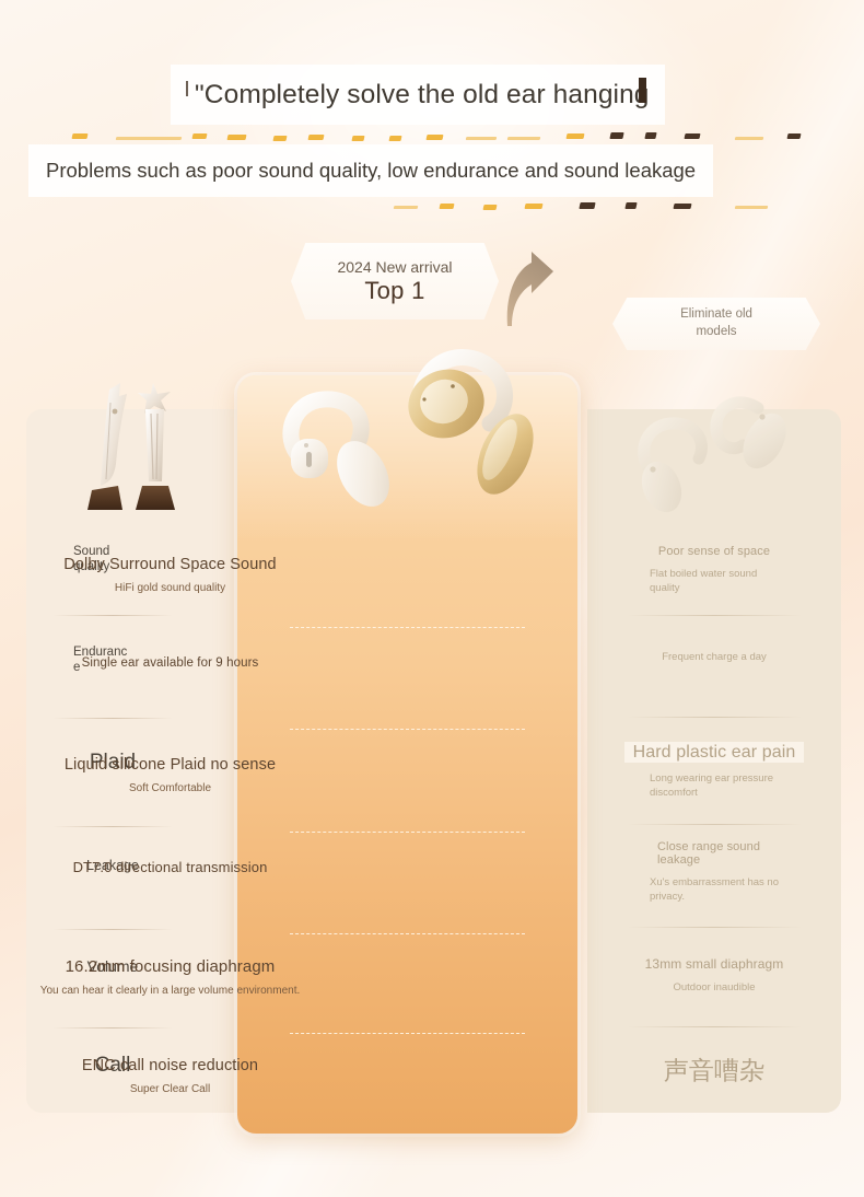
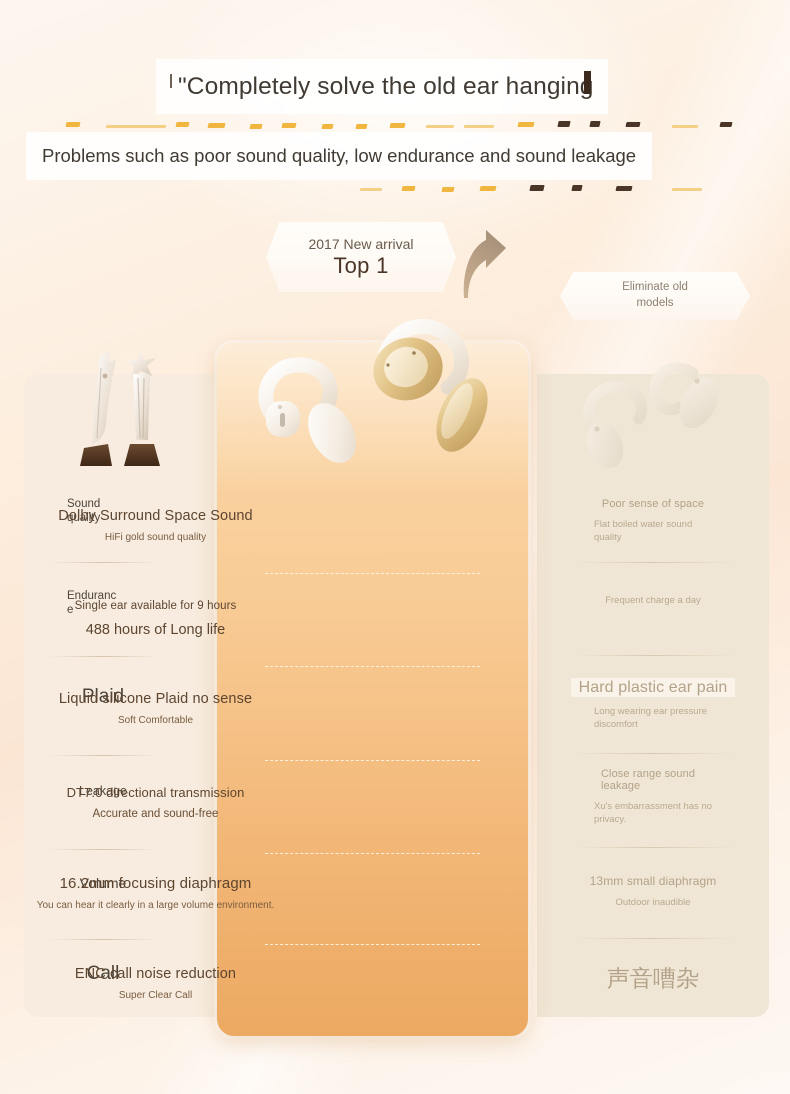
  "Completely solve the old ear hangin
  Problems such as poor sound quality, low endurance and sound leakage
- 2024 New arrival
+ 2017 New arrival
  Top 1
  Eliminate old models
  Sound
  quality
  Dolby Surround Space Sound
  HiFi gold sound quality
  Poor sense of space
  Flat boiled water sound quality
  Enduranc
  e
  Single ear available for 9 hours
+ 488 hours of Long life
  Frequent charge a day
  Plaid
  Liquid silicone Plaid no sense
  Soft Comfortable
  Hard plastic ear pain
  Long wearing ear pressure discomfort
  Leakage
  DT7.0 directional transmission
+ Accurate and sound-free
  Close range sound
  leakage
  Xu's embarrassment has no privacy.
  Volume
  16.2mm focusing diaphragm
  You can hear it clearly in a large volume environment.
  13mm small diaphragm
  Outdoor inaudible
  Call
  ENC call noise reduction
  Super Clear Call
  声音嘈杂
